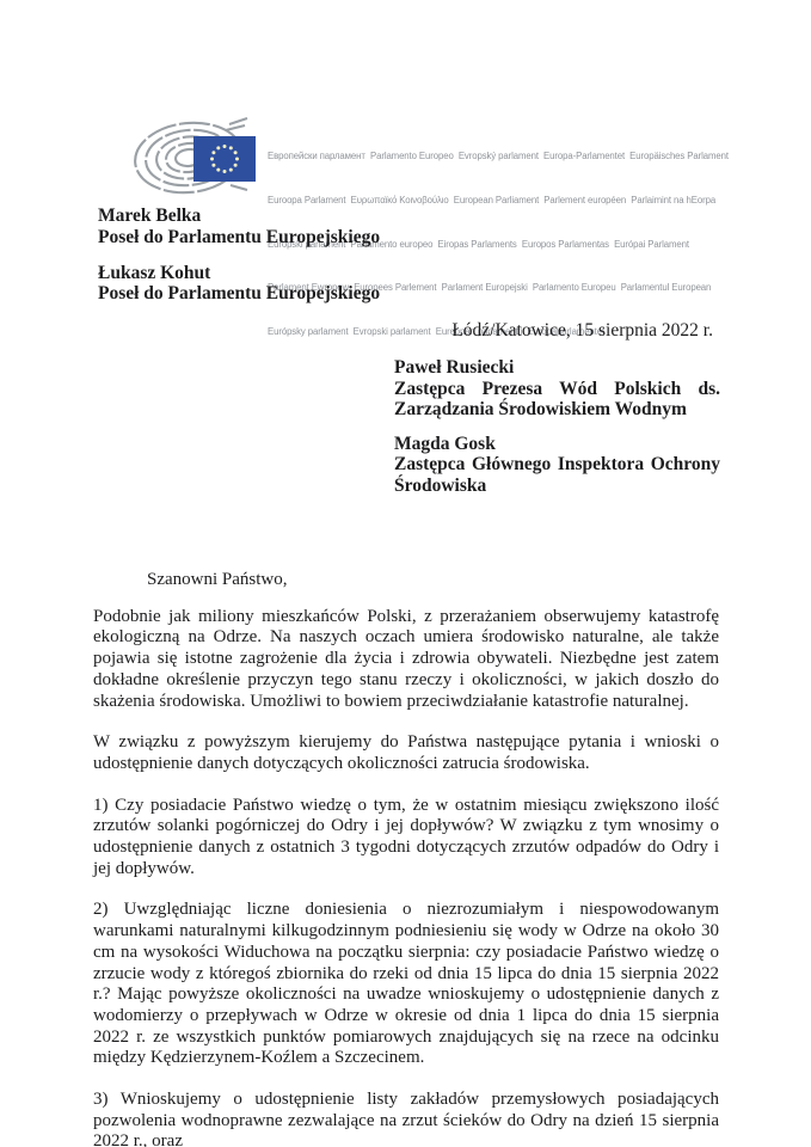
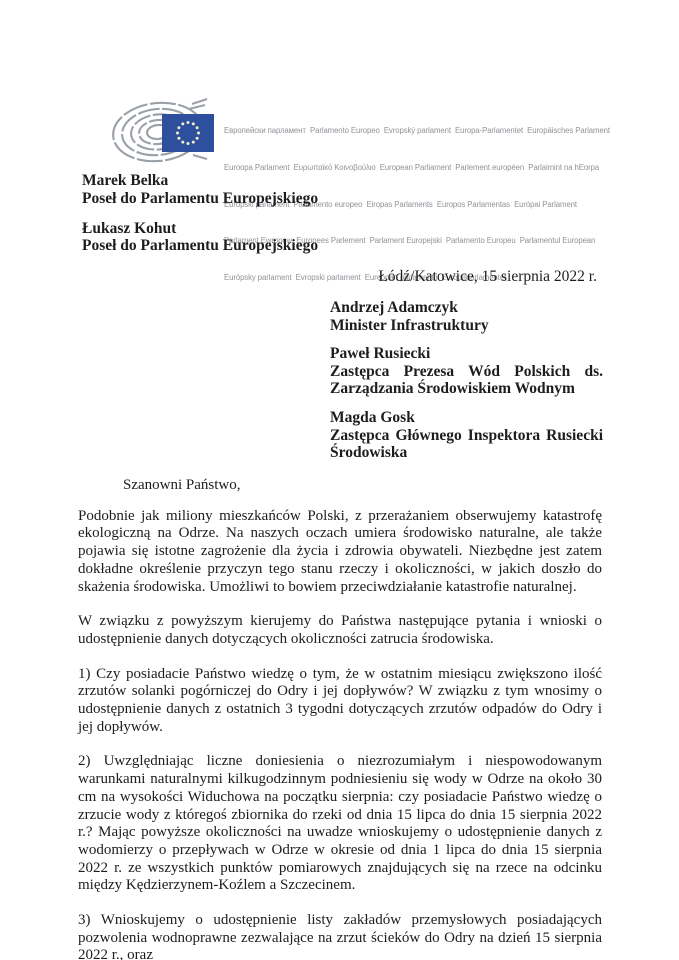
  Европейски парламент Parlamento Europeo Evropský parlament Europa-Parlamentet Europäisches Parlament
  Euroopa Parlament Ευρωπαϊκό Κοινοβούλιο European Parliament Parlement européen Parlaimint na hEorpa
  Europski parlament Parlamento europeo Eiropas Parlaments Europos Parlamentas Európai Parlament
  Parlament Ewropew Europees Parlement Parlament Europejski Parlamento Europeu Parlamentul European
  Európsky parlament Evropski parlament Euroopan parlamentti Europaparlamentet
  Marek Belka
  Poseł do Parlamentu Europejskiego
  Łukasz Kohut
  Poseł do Parlamentu Europejskiego
  Łódź/Katowice, 15 sierpnia 2022 r.
+ Andrzej Adamczyk
+ Minister Infrastruktury
  Paweł Rusiecki
  Zastępca Prezesa Wód Polskich ds. Zarządzania Środowiskiem Wodnym
  Magda Gosk
- Zastępca Głównego Inspektora Ochrony Środowiska
+ Zastępca Głównego Inspektora Rusiecki Środowiska
  Szanowni Państwo,
  Podobnie jak miliony mieszkańców Polski, z przerażaniem obserwujemy katastrofę ekologiczną na Odrze. Na naszych oczach umiera środowisko naturalne, ale także pojawia się istotne zagrożenie dla życia i zdrowia obywateli. Niezbędne jest zatem dokładne określenie przyczyn tego stanu rzeczy i okoliczności, w jakich doszło do skażenia środowiska. Umożliwi to bowiem przeciwdziałanie katastrofie naturalnej.
  W związku z powyższym kierujemy do Państwa następujące pytania i wnioski o udostępnienie danych dotyczących okoliczności zatrucia środowiska.
  1) Czy posiadacie Państwo wiedzę o tym, że w ostatnim miesiącu zwiększono ilość zrzutów solanki pogórniczej do Odry i jej dopływów? W związku z tym wnosimy o udostępnienie danych z ostatnich 3 tygodni dotyczących zrzutów odpadów do Odry i jej dopływów.
  2) Uwzględniając liczne doniesienia o niezrozumiałym i niespowodowanym warunkami naturalnymi kilkugodzinnym podniesieniu się wody w Odrze na około 30 cm na wysokości Widuchowa na początku sierpnia: czy posiadacie Państwo wiedzę o zrzucie wody z któregoś zbiornika do rzeki od dnia 15 lipca do dnia 15 sierpnia 2022 r.? Mając powyższe okoliczności na uwadze wnioskujemy o udostępnienie danych z wodomierzy o przepływach w Odrze w okresie od dnia 1 lipca do dnia 15 sierpnia 2022 r. ze wszystkich punktów pomiarowych znajdujących się na rzece na odcinku między Kędzierzynem-Koźlem a Szczecinem.
  3) Wnioskujemy o udostępnienie listy zakładów przemysłowych posiadających pozwolenia wodnoprawne zezwalające na zrzut ścieków do Odry na dzień 15 sierpnia 2022 r., oraz
